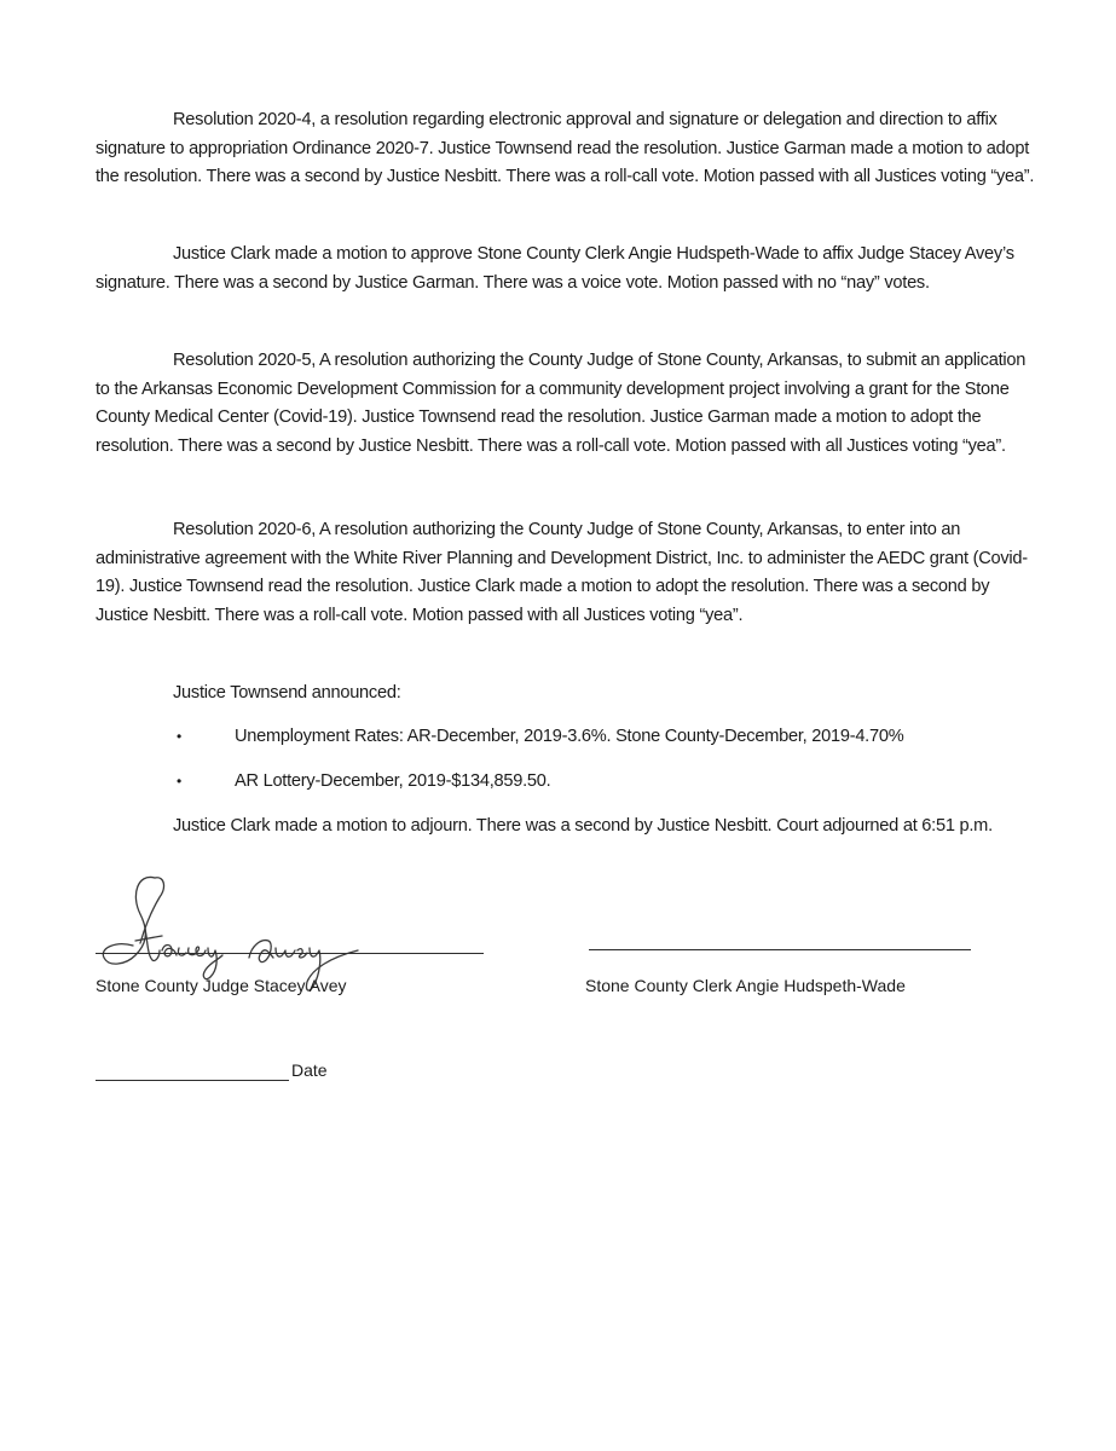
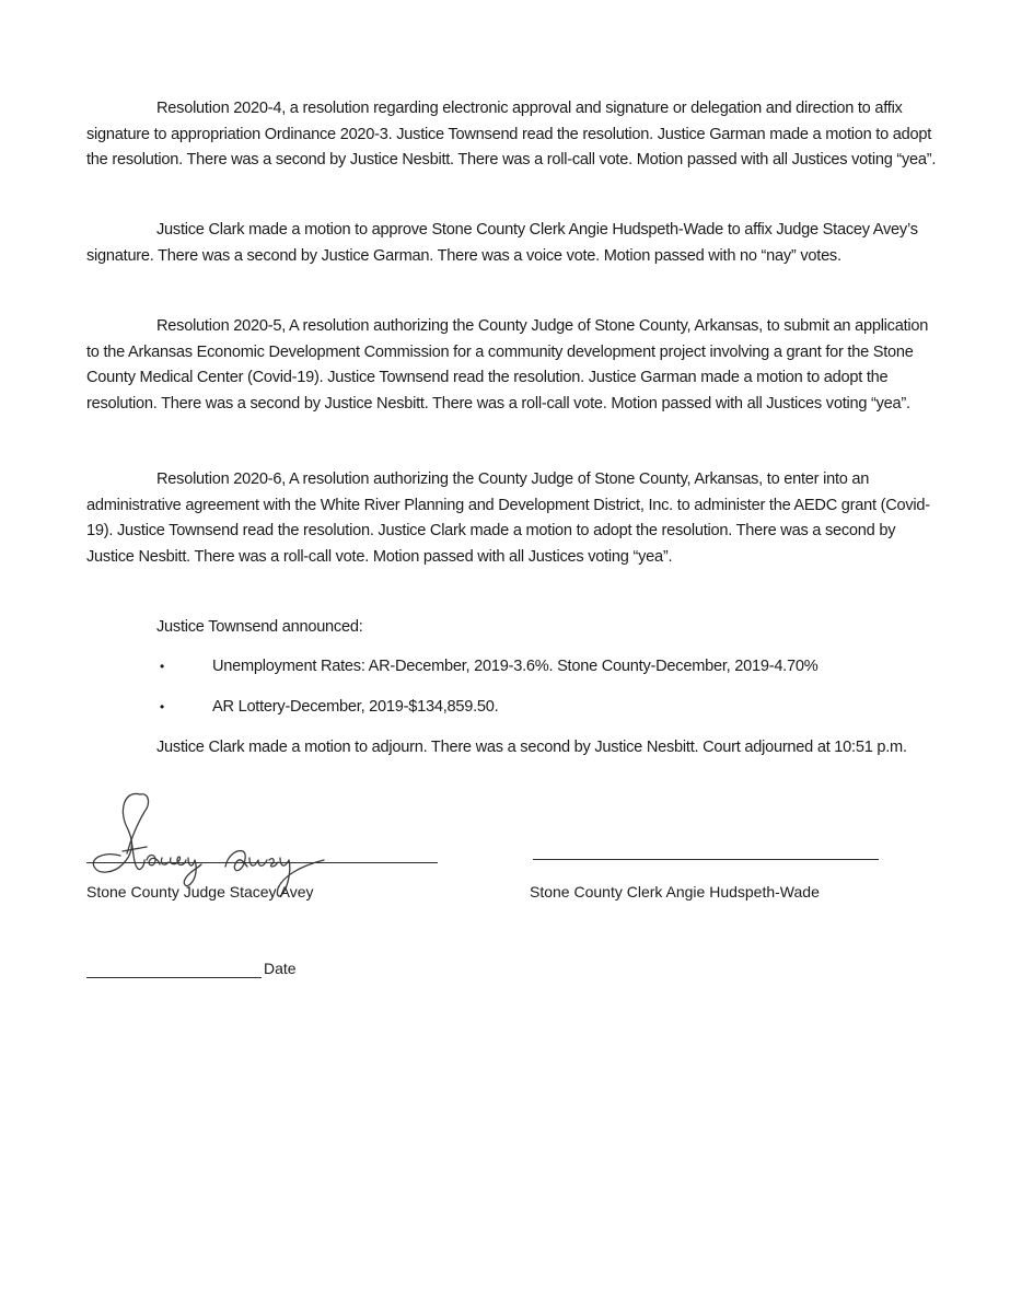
- Resolution 2020-4, a resolution regarding electronic approval and signature or delegation and direction to affix signature to appropriation Ordinance 2020-7. Justice Townsend read the resolution. Justice Garman made a motion to adopt the resolution. There was a second by Justice Nesbitt. There was a roll-call vote. Motion passed with all Justices voting “yea”.
+ Resolution 2020-4, a resolution regarding electronic approval and signature or delegation and direction to affix signature to appropriation Ordinance 2020-3. Justice Townsend read the resolution. Justice Garman made a motion to adopt the resolution. There was a second by Justice Nesbitt. There was a roll-call vote. Motion passed with all Justices voting “yea”.
  Justice Clark made a motion to approve Stone County Clerk Angie Hudspeth-Wade to affix Judge Stacey Avey’s signature. There was a second by Justice Garman. There was a voice vote. Motion passed with no “nay” votes.
  Resolution 2020-5, A resolution authorizing the County Judge of Stone County, Arkansas, to submit an application to the Arkansas Economic Development Commission for a community development project involving a grant for the Stone County Medical Center (Covid-19). Justice Townsend read the resolution. Justice Garman made a motion to adopt the resolution. There was a second by Justice Nesbitt. There was a roll-call vote. Motion passed with all Justices voting “yea”.
  Resolution 2020-6, A resolution authorizing the County Judge of Stone County, Arkansas, to enter into an administrative agreement with the White River Planning and Development District, Inc. to administer the AEDC grant (Covid-19). Justice Townsend read the resolution. Justice Clark made a motion to adopt the resolution. There was a second by Justice Nesbitt. There was a roll-call vote. Motion passed with all Justices voting “yea”.
  Justice Townsend announced:
  •
  Unemployment Rates: AR-December, 2019-3.6%. Stone County-December, 2019-4.70%
  •
  AR Lottery-December, 2019-$134,859.50.
- Justice Clark made a motion to adjourn. There was a second by Justice Nesbitt. Court adjourned at 6:51 p.m.
+ Justice Clark made a motion to adjourn. There was a second by Justice Nesbitt. Court adjourned at 10:51 p.m.
  Stone County Judge Stacey Avey
  Stone County Clerk Angie Hudspeth-Wade
  Date
